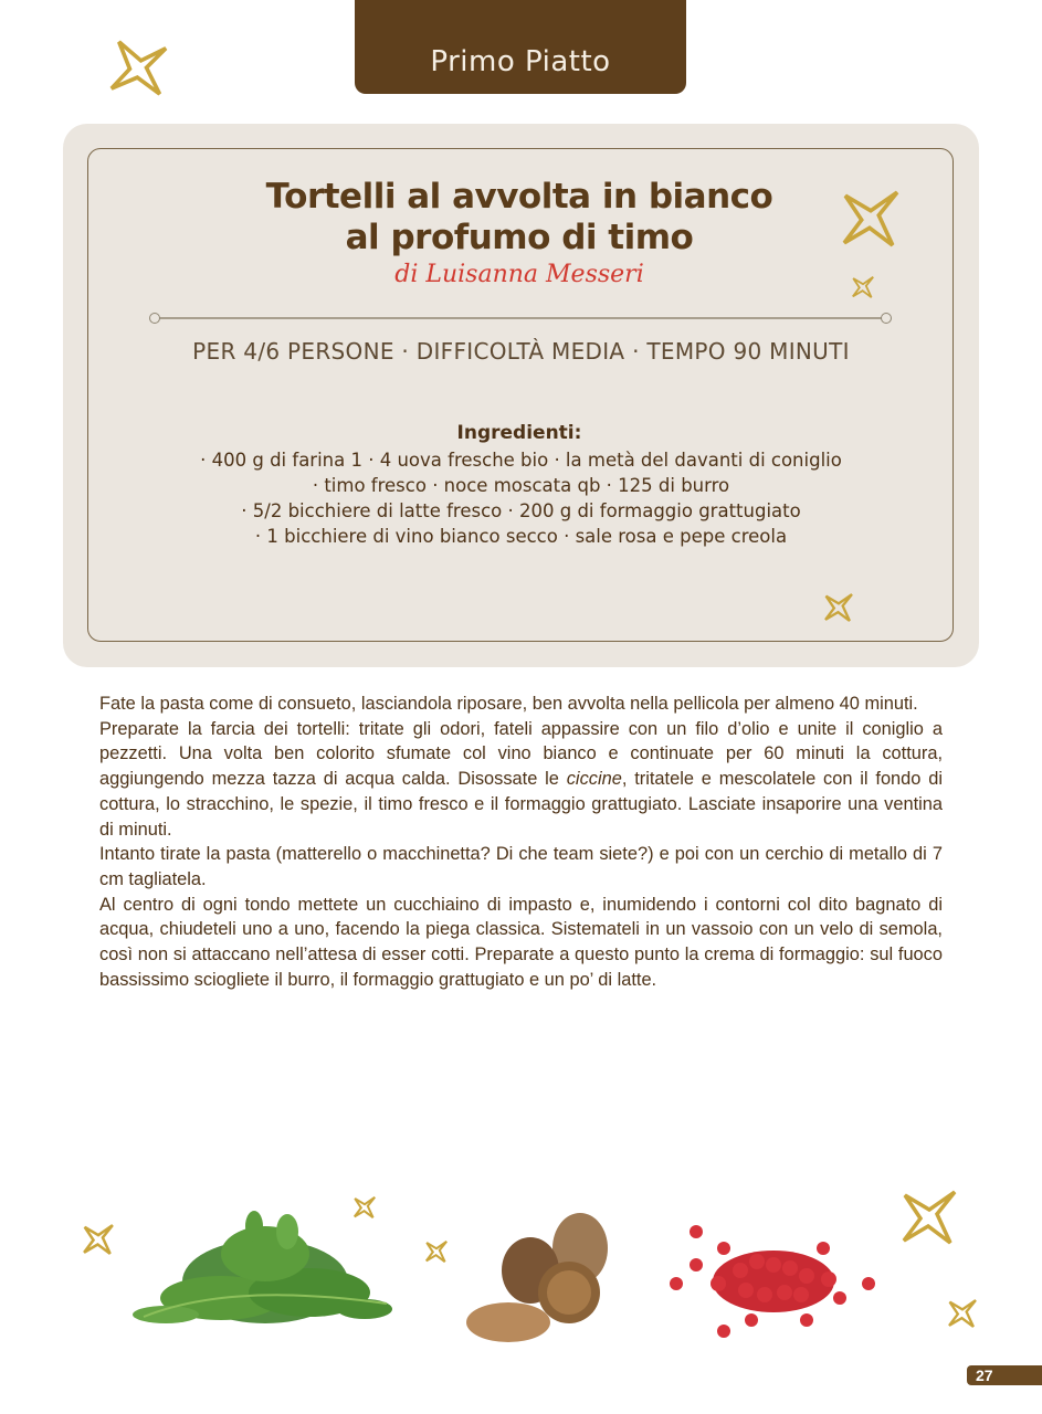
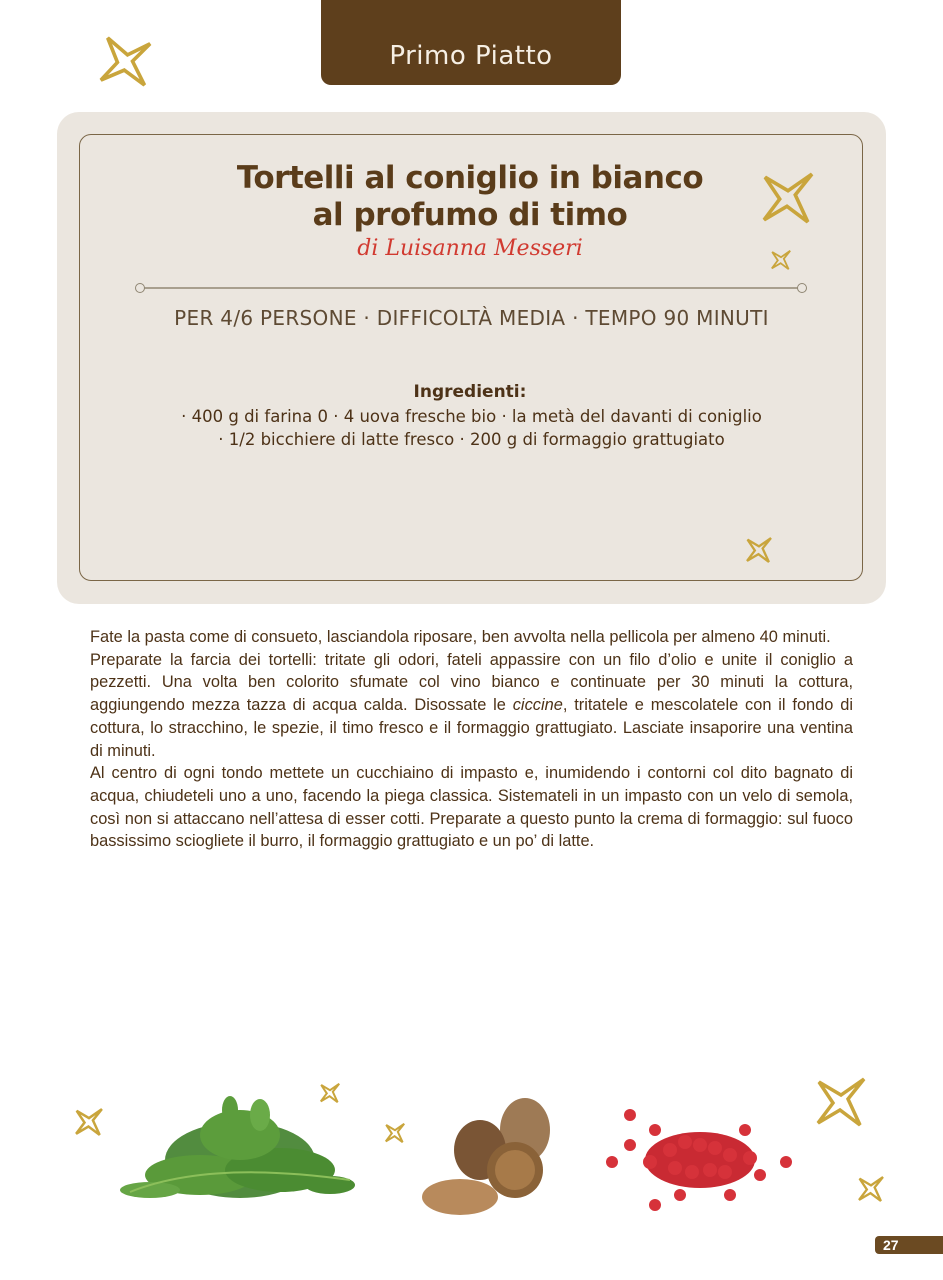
  Primo Piatto
- Tortelli al avvolta in bianco
+ Tortelli al coniglio in bianco
  al profumo di timo
  di Luisanna Messeri
  PER 4/6 PERSONE · DIFFICOLTÀ MEDIA · TEMPO 90 MINUTI
  Ingredienti:
- · 400 g di farina 1 · 4 uova fresche bio · la metà del davanti di coniglio
+ · 400 g di farina 0 · 4 uova fresche bio · la metà del davanti di coniglio
- · timo fresco · noce moscata qb · 125 di burro
- · 5/2 bicchiere di latte fresco · 200 g di formaggio grattugiato
+ · 1/2 bicchiere di latte fresco · 200 g di formaggio grattugiato
- · 1 bicchiere di vino bianco secco · sale rosa e pepe creola
  Fate la pasta come di consueto, lasciandola riposare, ben avvolta nella pellicola per almeno 40 minuti.
- Preparate la farcia dei tortelli: tritate gli odori, fateli appassire con un filo d’olio e unite il coniglio a pezzetti. Una volta ben colorito sfumate col vino bianco e continuate per 60 minuti la cottura, aggiungendo mezza tazza di acqua calda. Disossate le ciccine, tritatele e mescolatele con il fondo di cottura, lo stracchino, le spezie, il timo fresco e il formaggio grattugiato. Lasciate insaporire una ventina di minuti.
+ Preparate la farcia dei tortelli: tritate gli odori, fateli appassire con un filo d’olio e unite il coniglio a pezzetti. Una volta ben colorito sfumate col vino bianco e continuate per 30 minuti la cottura, aggiungendo mezza tazza di acqua calda. Disossate le ciccine, tritatele e mescolatele con il fondo di cottura, lo stracchino, le spezie, il timo fresco e il formaggio grattugiato. Lasciate insaporire una ventina di minuti.
- Intanto tirate la pasta (matterello o macchinetta? Di che team siete?) e poi con un cerchio di metallo di 7 cm tagliatela.
- Al centro di ogni tondo mettete un cucchiaino di impasto e, inumidendo i contorni col dito bagnato di acqua, chiudeteli uno a uno, facendo la piega classica. Sistemateli in un vassoio con un velo di semola, così non si attaccano nell’attesa di esser cotti. Preparate a questo punto la crema di formaggio: sul fuoco bassissimo sciogliete il burro, il formaggio grattugiato e un po’ di latte.
+ Al centro di ogni tondo mettete un cucchiaino di impasto e, inumidendo i contorni col dito bagnato di acqua, chiudeteli uno a uno, facendo la piega classica. Sistemateli in un impasto con un velo di semola, così non si attaccano nell’attesa di esser cotti. Preparate a questo punto la crema di formaggio: sul fuoco bassissimo sciogliete il burro, il formaggio grattugiato e un po’ di latte.
  27
